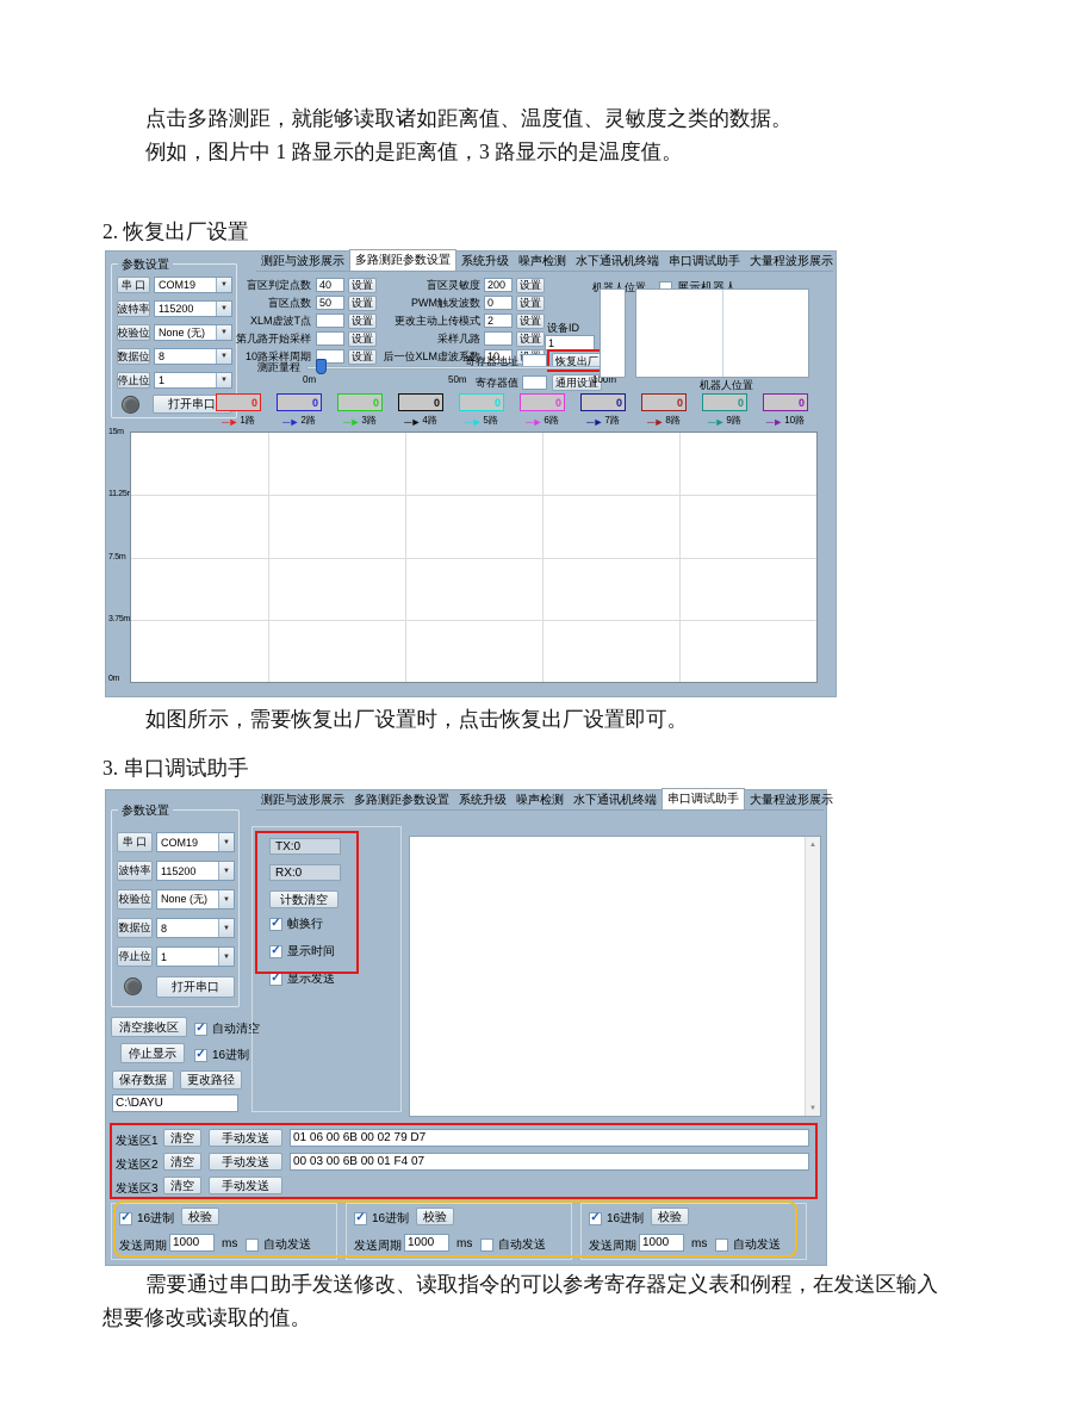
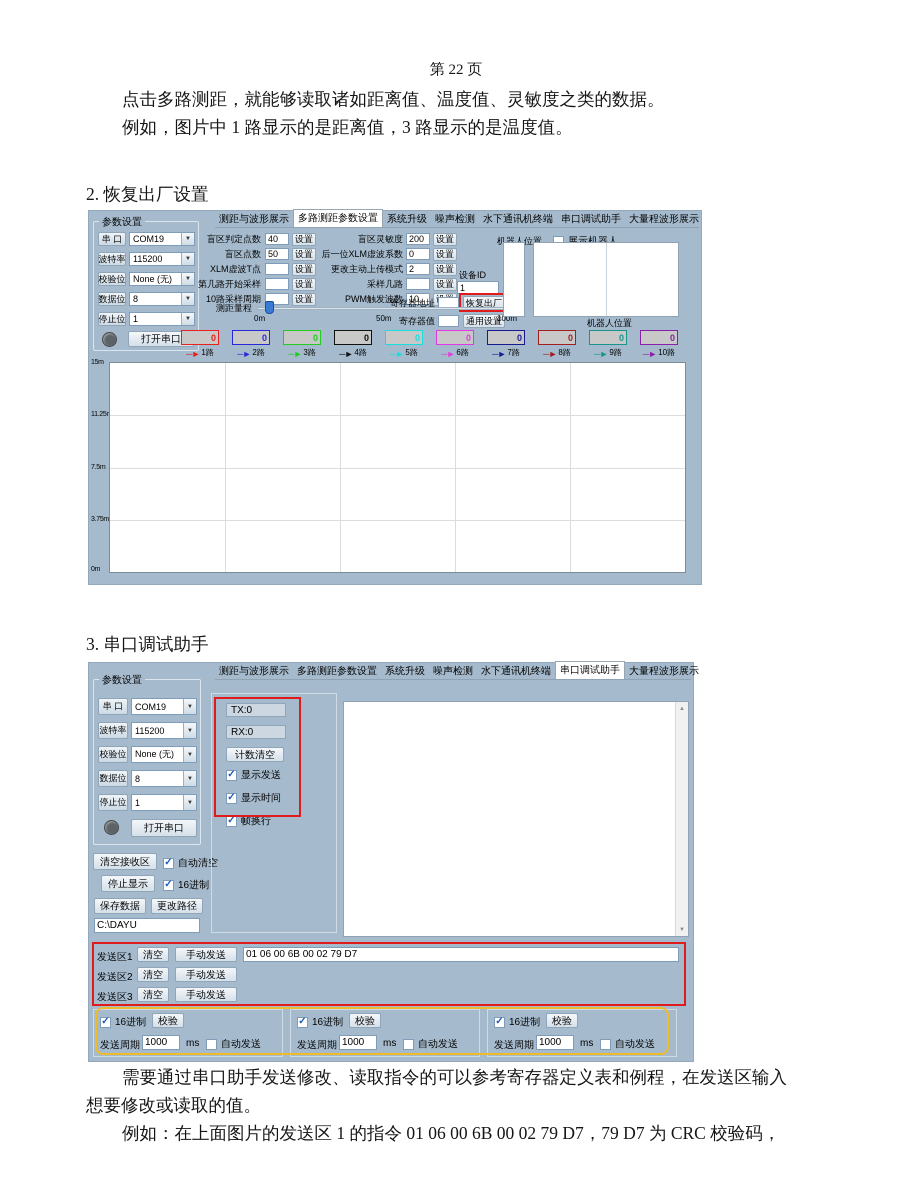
+ 第 22 页
  点击多路测距，就能够读取诸如距离值、温度值、灵敏度之类的数据。
  例如，图片中 1 路显示的是距离值，3 路显示的是温度值。
  2. 恢复出厂设置
  测距与波形展示
  多路测距参数设置
  系统升级
  噪声检测
  水下通讯机终端
  串口调试助手
  大量程波形展示
  参数设置
  串 口
  COM19
  波特率
  115200
  校验位
  None (无)
  数据位
  8
  停止位
  1
  打开串口
  盲区判定点数
  40
  设置
  盲区点数
  50
  设置
  XLM虚波T点
  设置
  第几路开始采样
  设置
  10路采样周期
  设置
  盲区灵敏度
  200
  设置
- PWM触发波数
+ 后一位XLM虚波系数
  0
  设置
  更改主动上传模式
  2
  设置
  采样几路
  设置
- 后一位XLM虚波系数
+ PWM触发波数
  10
  设备ID
  1
  寄存器地址
  恢复出厂
  寄存器值
  通用设置
  测距量程
  0m
  50m
  100m
  机器人位置
  机器人位置
  0
  1路
  0
  2路
  0
  3路
  0
  4路
  0
  5路
  0
  6路
  0
  7路
  0
  8路
  0
  9路
  0
  10路
- 如图所示，需要恢复出厂设置时，点击恢复出厂设置即可。
  3. 串口调试助手
  测距与波形展示
  多路测距参数设置
  系统升级
  噪声检测
  水下通讯机终端
  串口调试助手
  大量程波形展示
  参数设置
  串 口
  COM19
  波特率
  115200
  校验位
  None (无)
  数据位
  8
  停止位
  1
  打开串口
  清空接收区
  自动清空
  停止显示
  16进制
  保存数据
  更改路径
  C:\DAYU
  TX:0
  RX:0
  计数清空
- 帧换行
+ 显示发送
  显示时间
- 显示发送
+ 帧换行
  发送区1
  清空
  手动发送
  01 06 00 6B 00 02 79 D7
  发送区2
  清空
  手动发送
- 00 03 00 6B 00 01 F4 07
  发送区3
  清空
  手动发送
  16进制
  校验
  发送周期
  1000
  ms
  自动发送
  16进制
  校验
  发送周期
  1000
  ms
  自动发送
  16进制
  校验
  发送周期
  1000
  ms
  自动发送
  需要通过串口助手发送修改、读取指令的可以参考寄存器定义表和例程，在发送区输入
  想要修改或读取的值。
+ 例如：在上面图片的发送区 1 的指令 01 06 00 6B 00 02 79 D7，79 D7 为 CRC 校验码，
